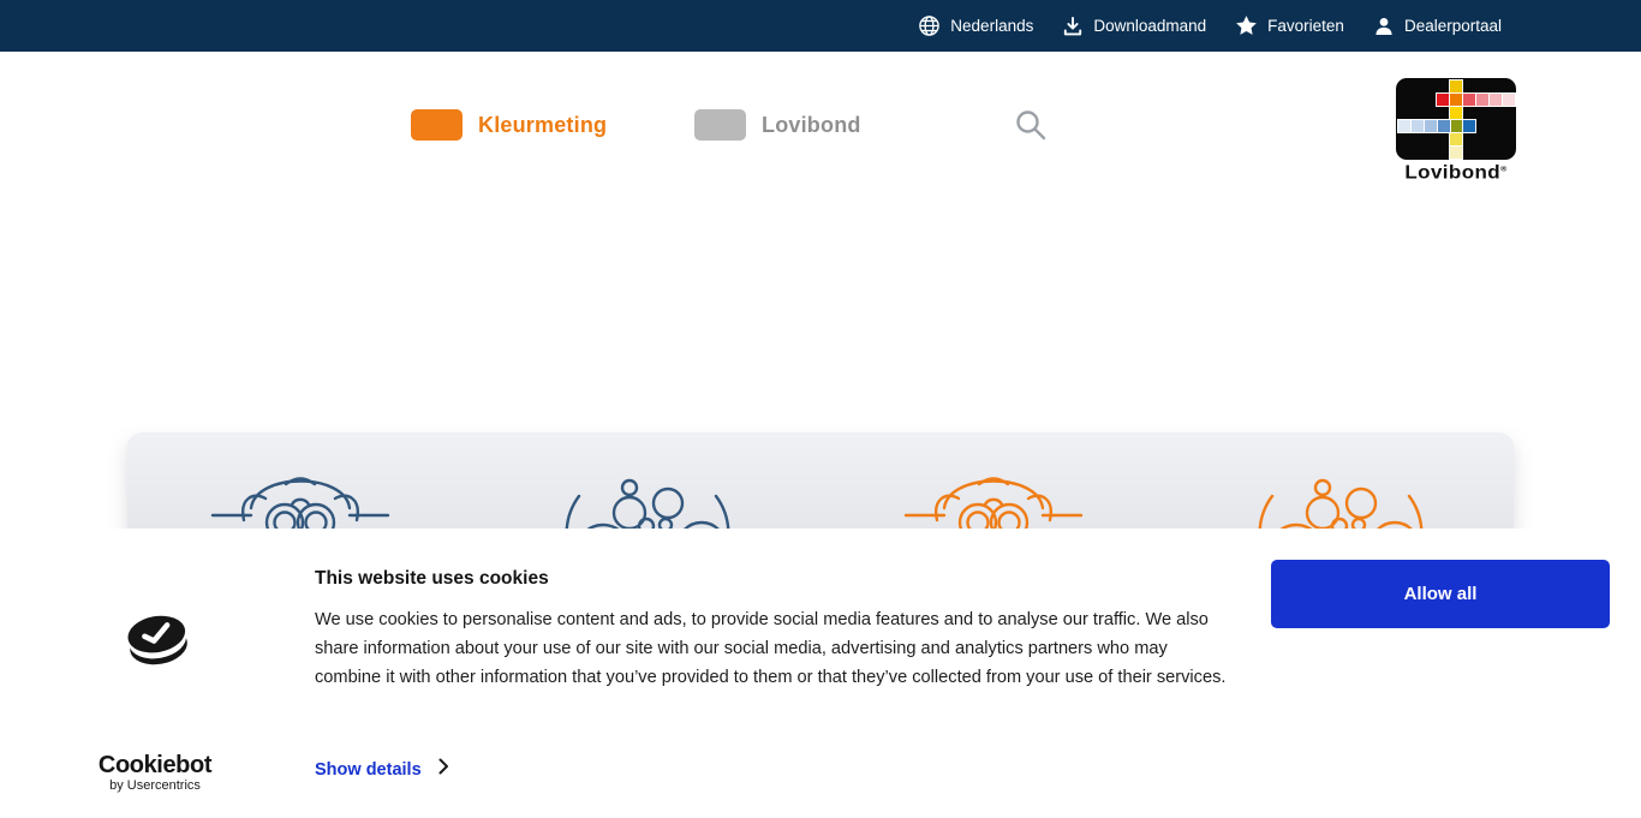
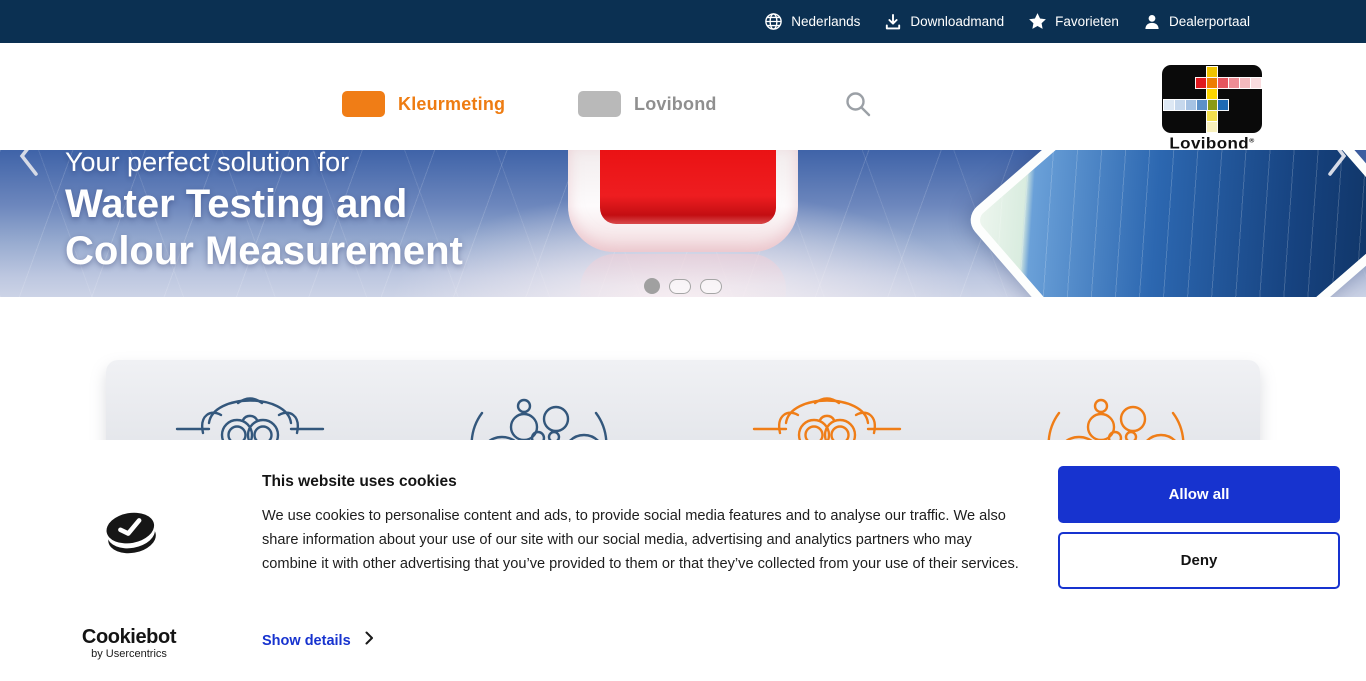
  Nederlands
  Downloadmand
  Favorieten
  Dealerportaal
  Kleurmeting
  Lovibond
  Lovibond
+ Your perfect solution for
+ Water Testing and
+ Colour Measurement
  Cookiebot
  by Usercentrics
  This website uses cookies
- We use cookies to personalise content and ads, to provide social media features and to analyse our traffic. We also share information about your use of our site with our social media, advertising and analytics partners who may combine it with other information that you’ve provided to them or that they’ve collected from your use of their services.
+ We use cookies to personalise content and ads, to provide social media features and to analyse our traffic. We also share information about your use of our site with our social media, advertising and analytics partners who may combine it with other advertising that you’ve provided to them or that they’ve collected from your use of their services.
  Show details
  Allow all
+ Deny
